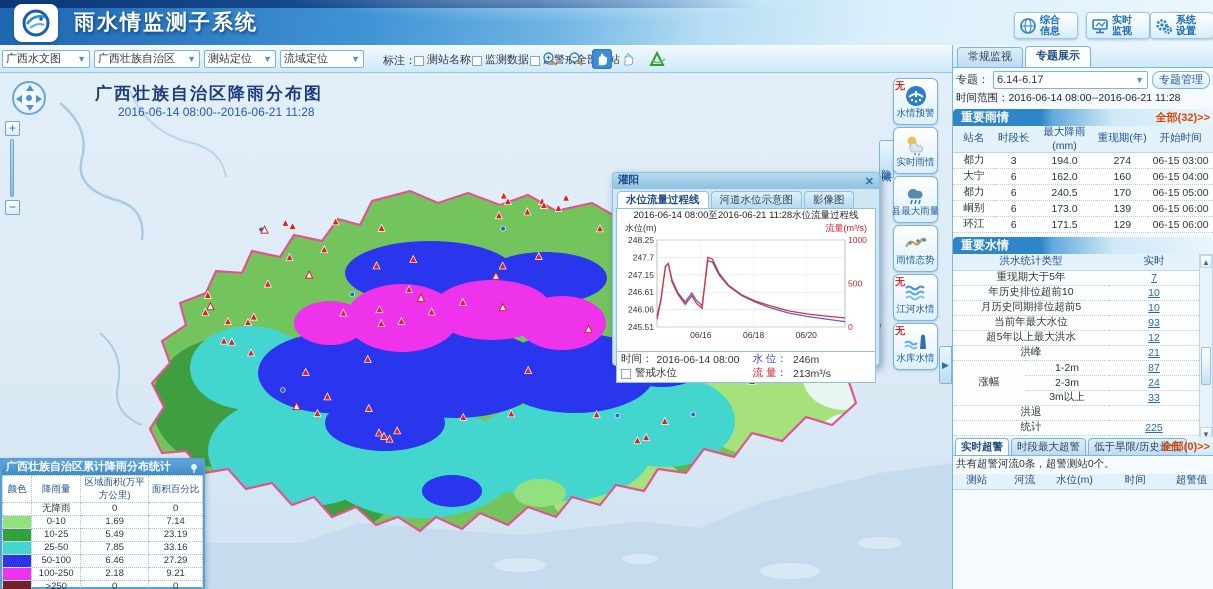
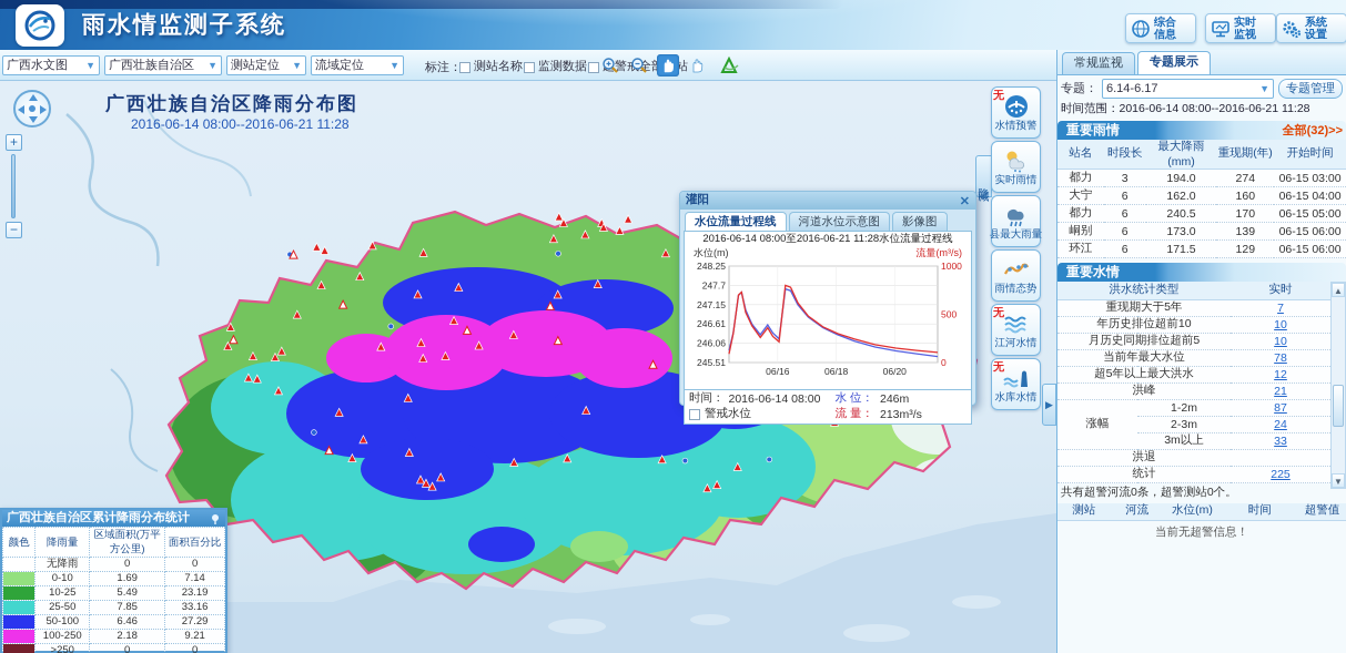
  雨水情监测子系统
  综合
  信息
  实时
  监视
  系统
  设置
  广西水文图
  ▼
  广西壮族自治区
  ▼
  测站定位
  ▼
  流域定位
  ▼
  标注：
  测站名称
  监测数据
  广西壮族自治区降雨分布图
  2016-06-14 08:00--2016-06-21 11:28
  +
  −
  无
  水情预警
  实时雨情
  县最大雨量
  雨情态势
  无
  江河水情
  无
  水库水情
  ▶
  常规监视
  专题展示
  专题：
  6.14-6.17
  ▼
  专题管理
  时间范围：2016-06-14 08:00--2016-06-21 11:28
  重要雨情
  全部(32)>>
  站名	时段长	最大降雨(mm)	重现期(年)	开始时间
  都力	3	194.0	274	06-15 03:00
  大宁	6	162.0	160	06-15 04:00
  都力	6	240.5	170	06-15 05:00
  峒别	6	173.0	139	06-15 06:00
  环江	6	171.5	129	06-15 06:00
  重要水情
  洪水统计类型	实时
  重现期大于5年	7
  年历史排位超前10	10
  月历史同期排位超前5	10
- 当前年最大水位	93
+ 当前年最大水位	78
  超5年以上最大洪水	12
  洪峰	21
  涨幅	1-2m	87
  2-3m	24
  3m以上	33
  洪退
  统计	225
  ▲
  ▼
- 实时超警
- 时段最大超警
- 低于旱限/历史最低
- 全部(0)>>
  共有超警河流0条，超警测站0个。
  	测站	河流	水位(m)	时间	超警值
+ 当前无超警信息！
  灌阳
  ✕
  水位流量过程线
  河道水位示意图
  影像图
  2016-06-14 08:00至2016-06-21 11:28水位流量过程线
  水位(m)
  流量(m³/s)
  248.25
  247.7
  247.15
  246.61
  246.06
  245.51
  1000
  500
  0
  06/16
  06/18
  06/20
  时间：
  2016-06-14 08:00
  水 位：
  246m
  警戒水位
  流 量：
  213m³/s
  广西壮族自治区累计降雨分布统计
  颜色	降雨量	区域面积(万平方公里)	面积百分比
  	无降雨	0	0
  	0-10	1.69	7.14
  	10-25	5.49	23.19
  	25-50	7.85	33.16
  	50-100	6.46	27.29
  	100-250	2.18	9.21
  	>250	0	0
